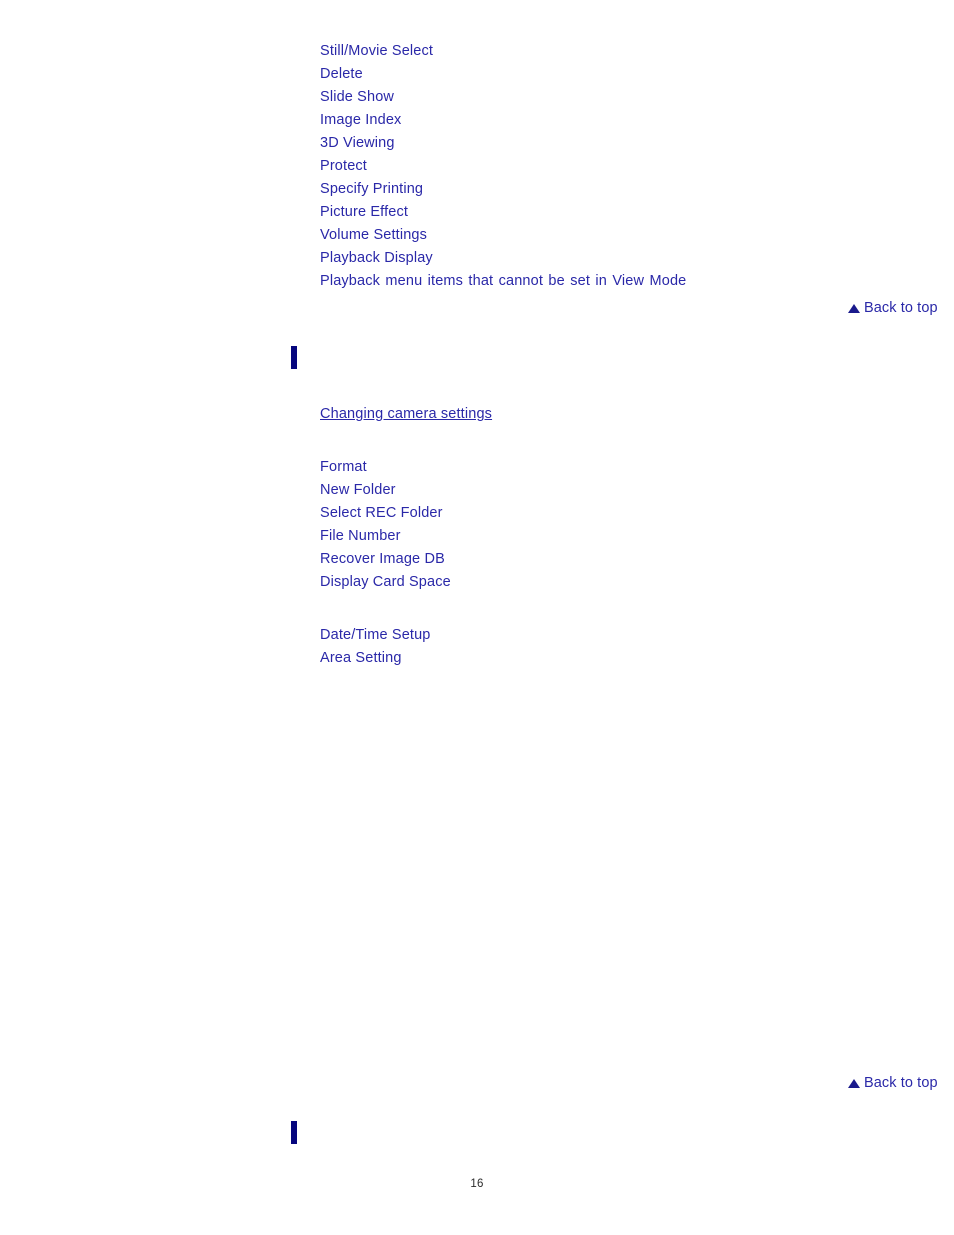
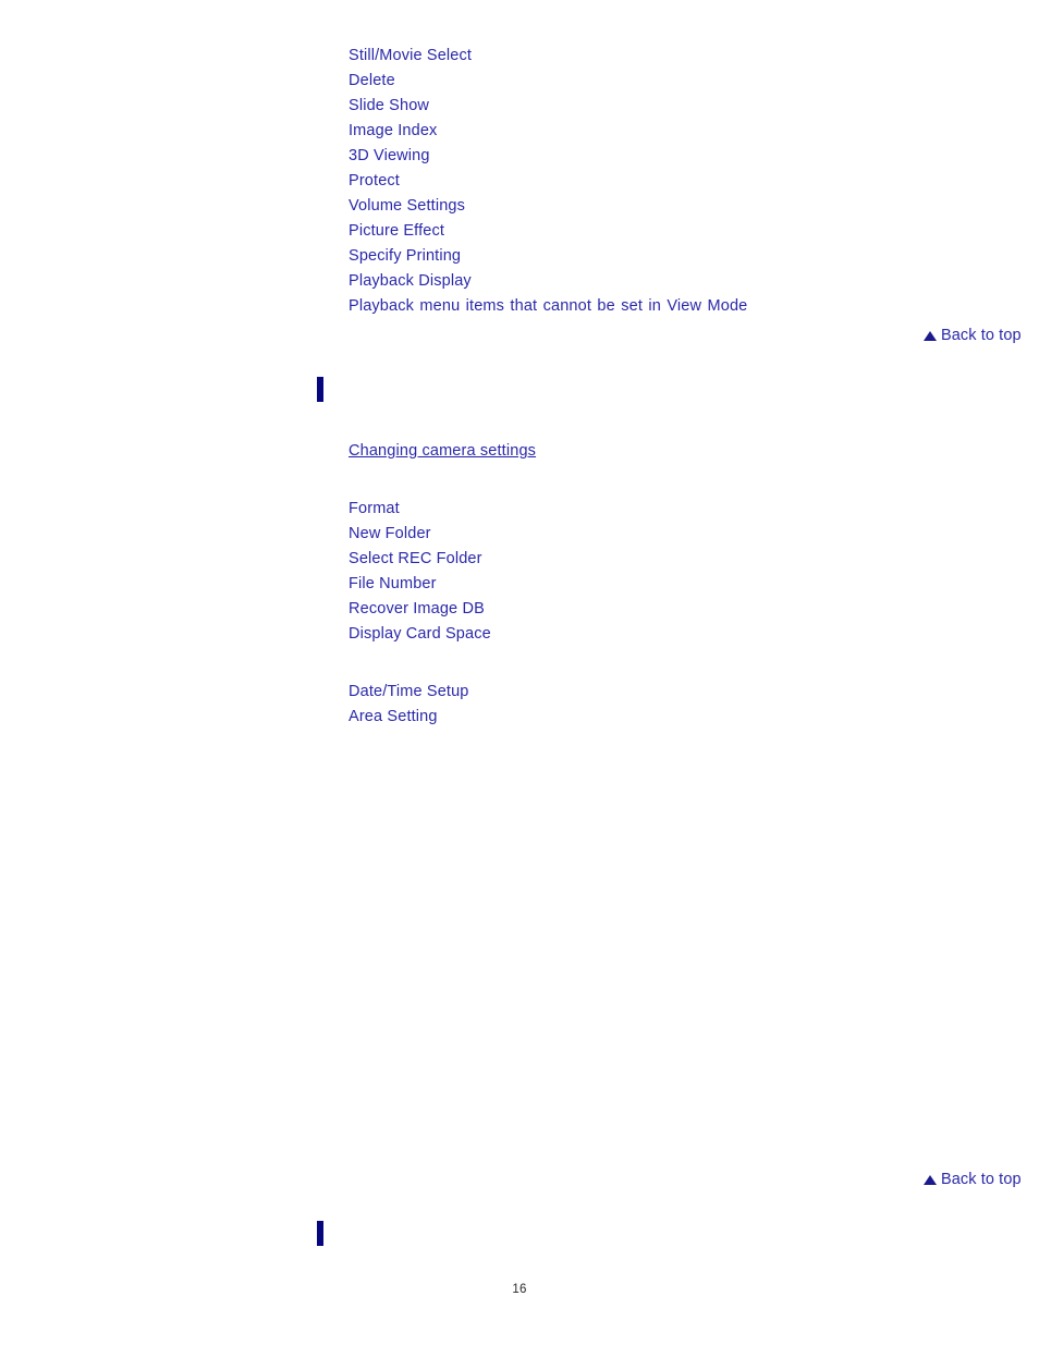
  Still/Movie Select
  Delete
  Slide Show
  Image Index
  3D Viewing
  Protect
- Specify Printing
+ Volume Settings
  Picture Effect
- Volume Settings
+ Specify Printing
  Playback Display
  Playback menu items that cannot be set in View Mode
  Back to top
  Changing camera settings
  Format
  New Folder
  Select REC Folder
  File Number
  Recover Image DB
  Display Card Space
  Date/Time Setup
  Area Setting
  Back to top
  16
